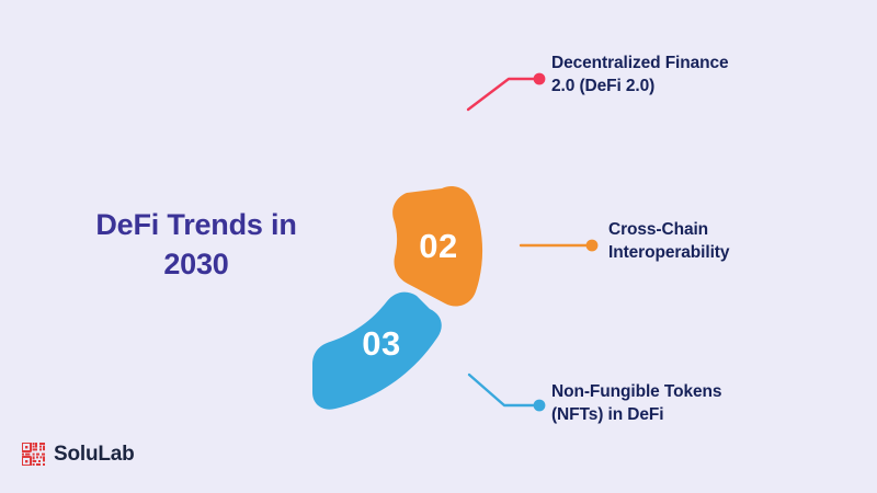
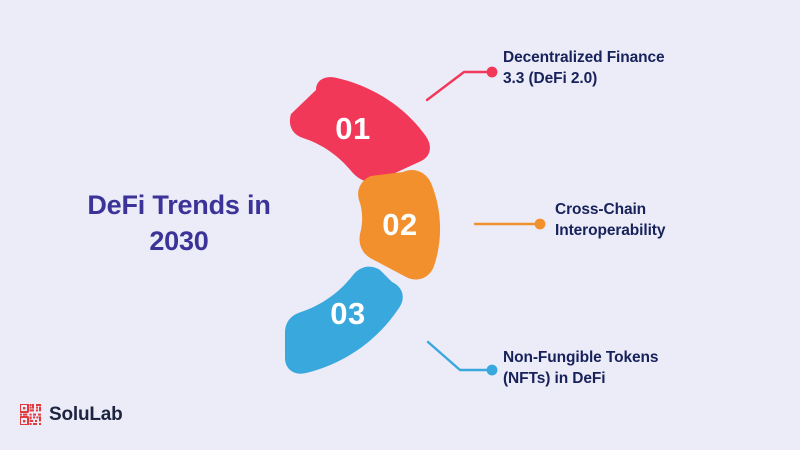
  DeFi Trends in
  2030
+ 01
  02
  03
  Decentralized Finance
- 2.0 (DeFi 2.0)
+ 3.3 (DeFi 2.0)
  Cross-Chain
  Interoperability
  Non-Fungible Tokens
  (NFTs) in DeFi
  SoluLab
